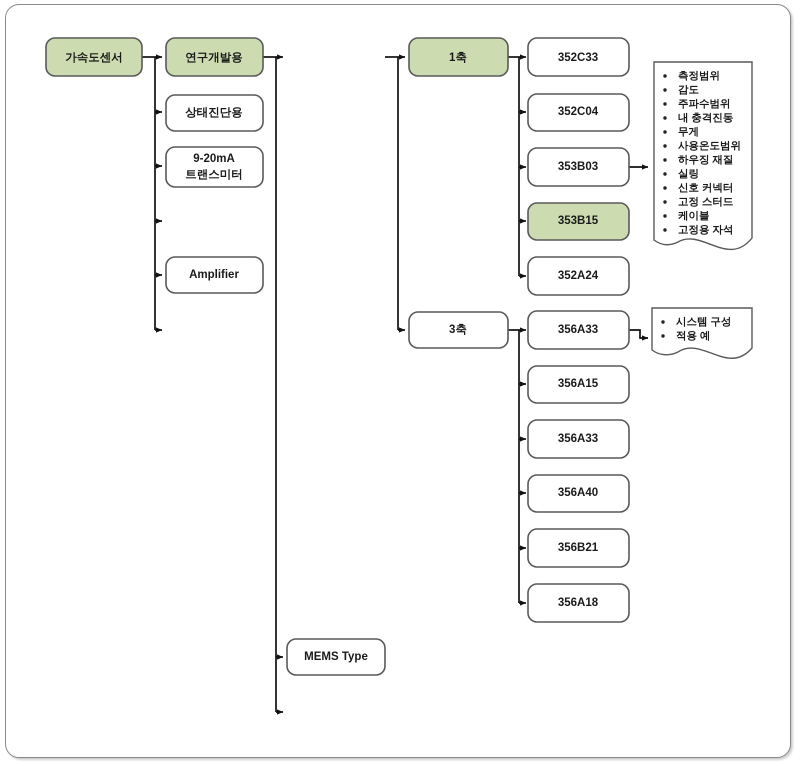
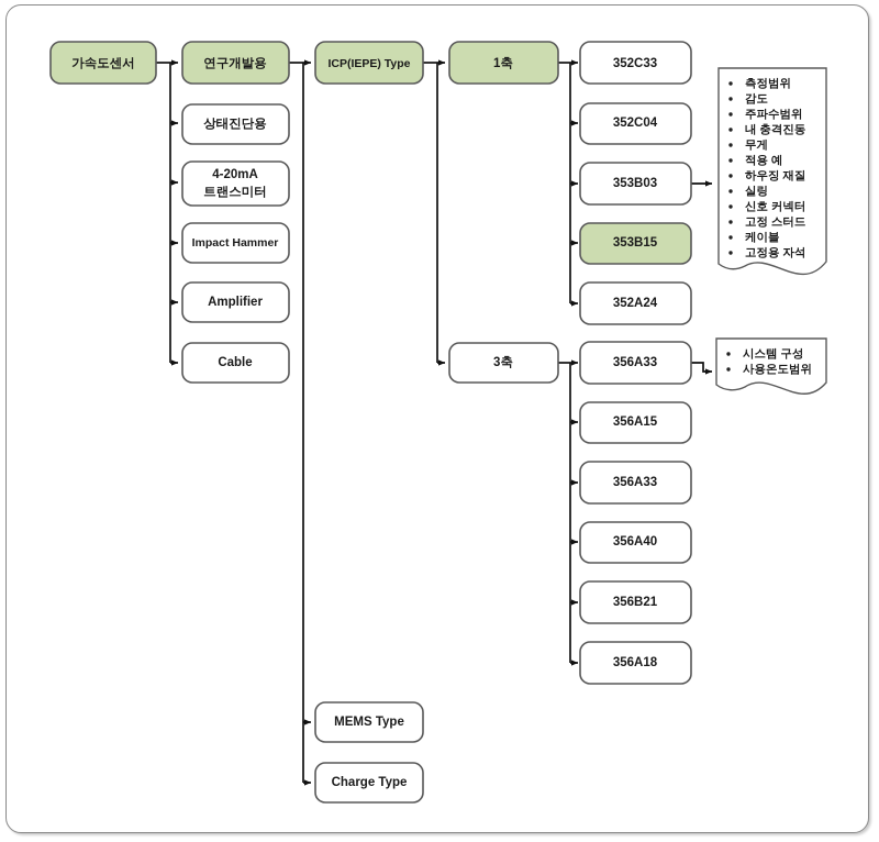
  가속도센서
  연구개발용
  상태진단용
- 9-20mA
+ 4-20mA
  트랜스미터
+ Impact Hammer
  Amplifier
+ Cable
+ ICP(IEPE) Type
  MEMS Type
+ Charge Type
  1축
  3축
  352C33
  352C04
  353B03
  353B15
  352A24
  356A33
  356A15
  356A33
  356A40
  356B21
  356A18
  측정범위
  감도
  주파수범위
  내 충격진동
  무게
- 사용온도범위
+ 적용 예
  하우징 재질
  실링
  신호 커넥터
  고정 스터드
  케이블
  고정용 자석
  시스템 구성
- 적용 예
+ 사용온도범위
